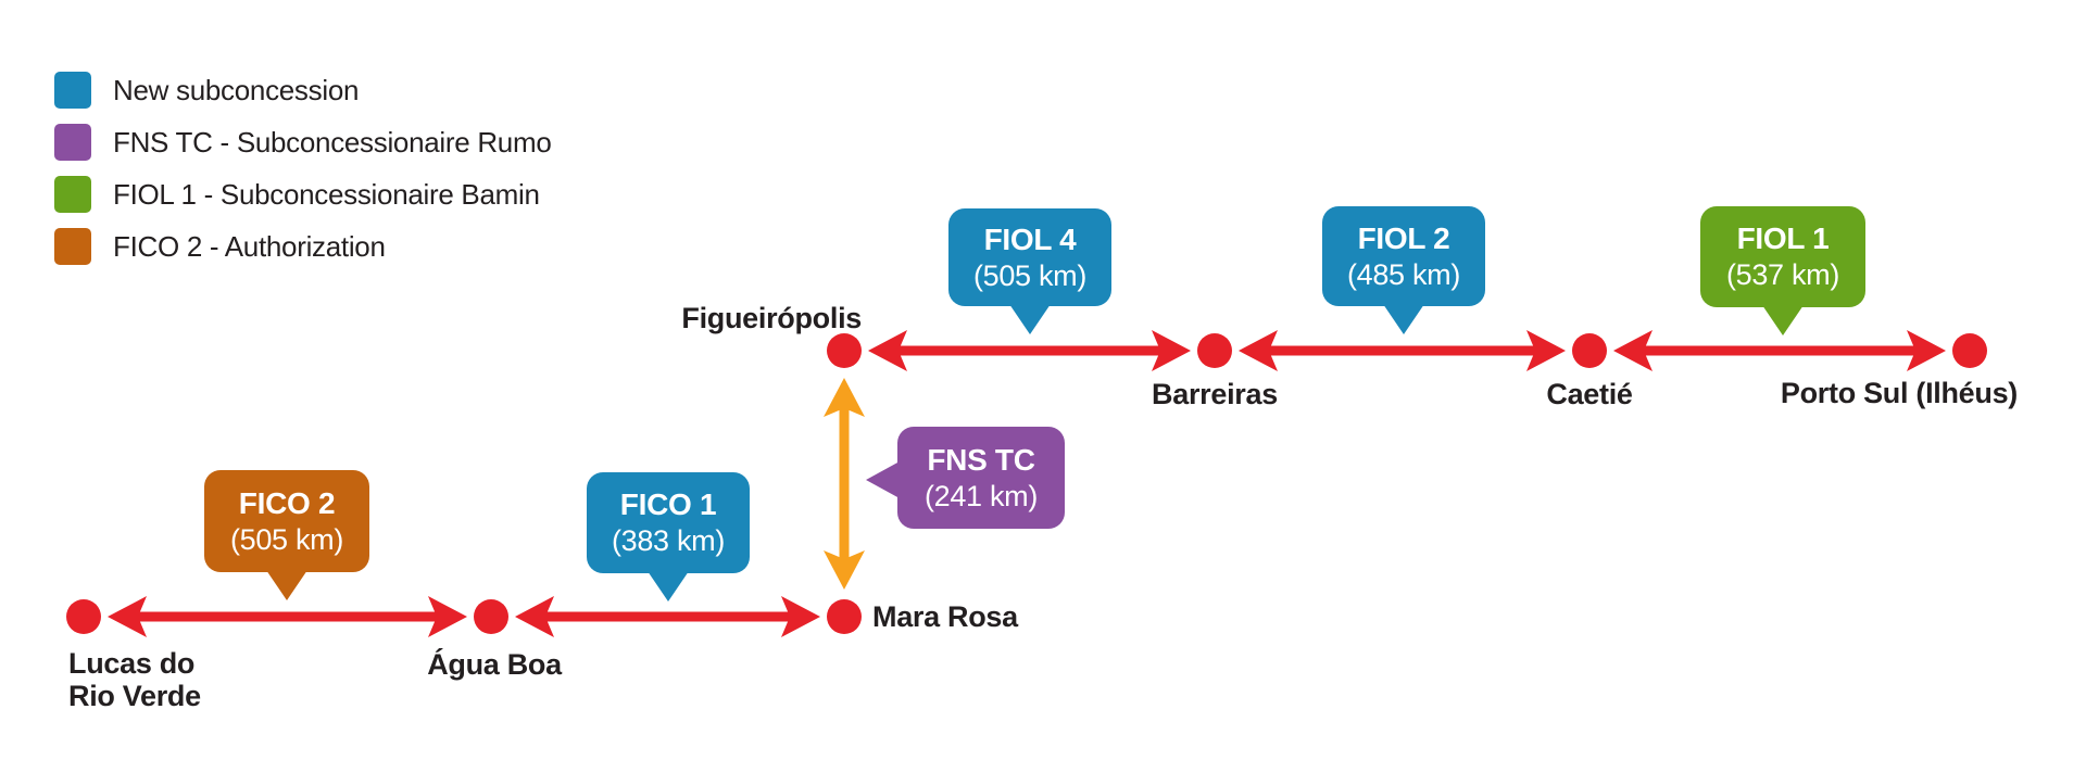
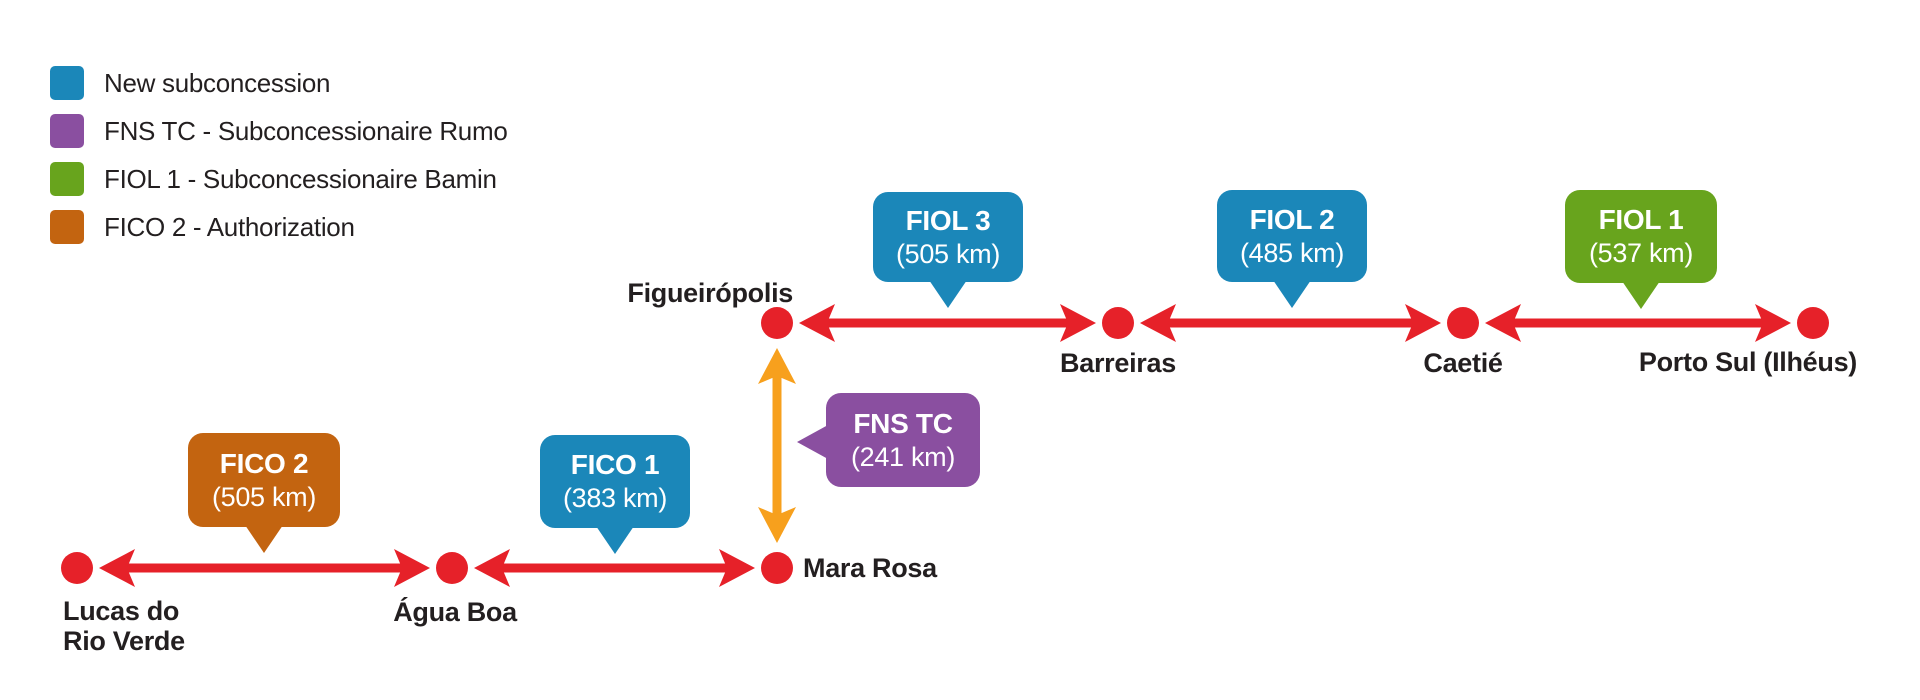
  New subconcession
  FNS TC - Subconcessionaire Rumo
  FIOL 1 - Subconcessionaire Bamin
  FICO 2 - Authorization
- FIOL 4
+ FIOL 3
  (505 km)
  FIOL 2
  (485 km)
  FIOL 1
  (537 km)
  FNS TC
  (241 km)
  FICO 2
  (505 km)
  FICO 1
  (383 km)
  Figueirópolis
  Barreiras
  Caetié
  Porto Sul (Ilhéus)
  Mara Rosa
  Água Boa
  Lucas do
  Rio Verde
